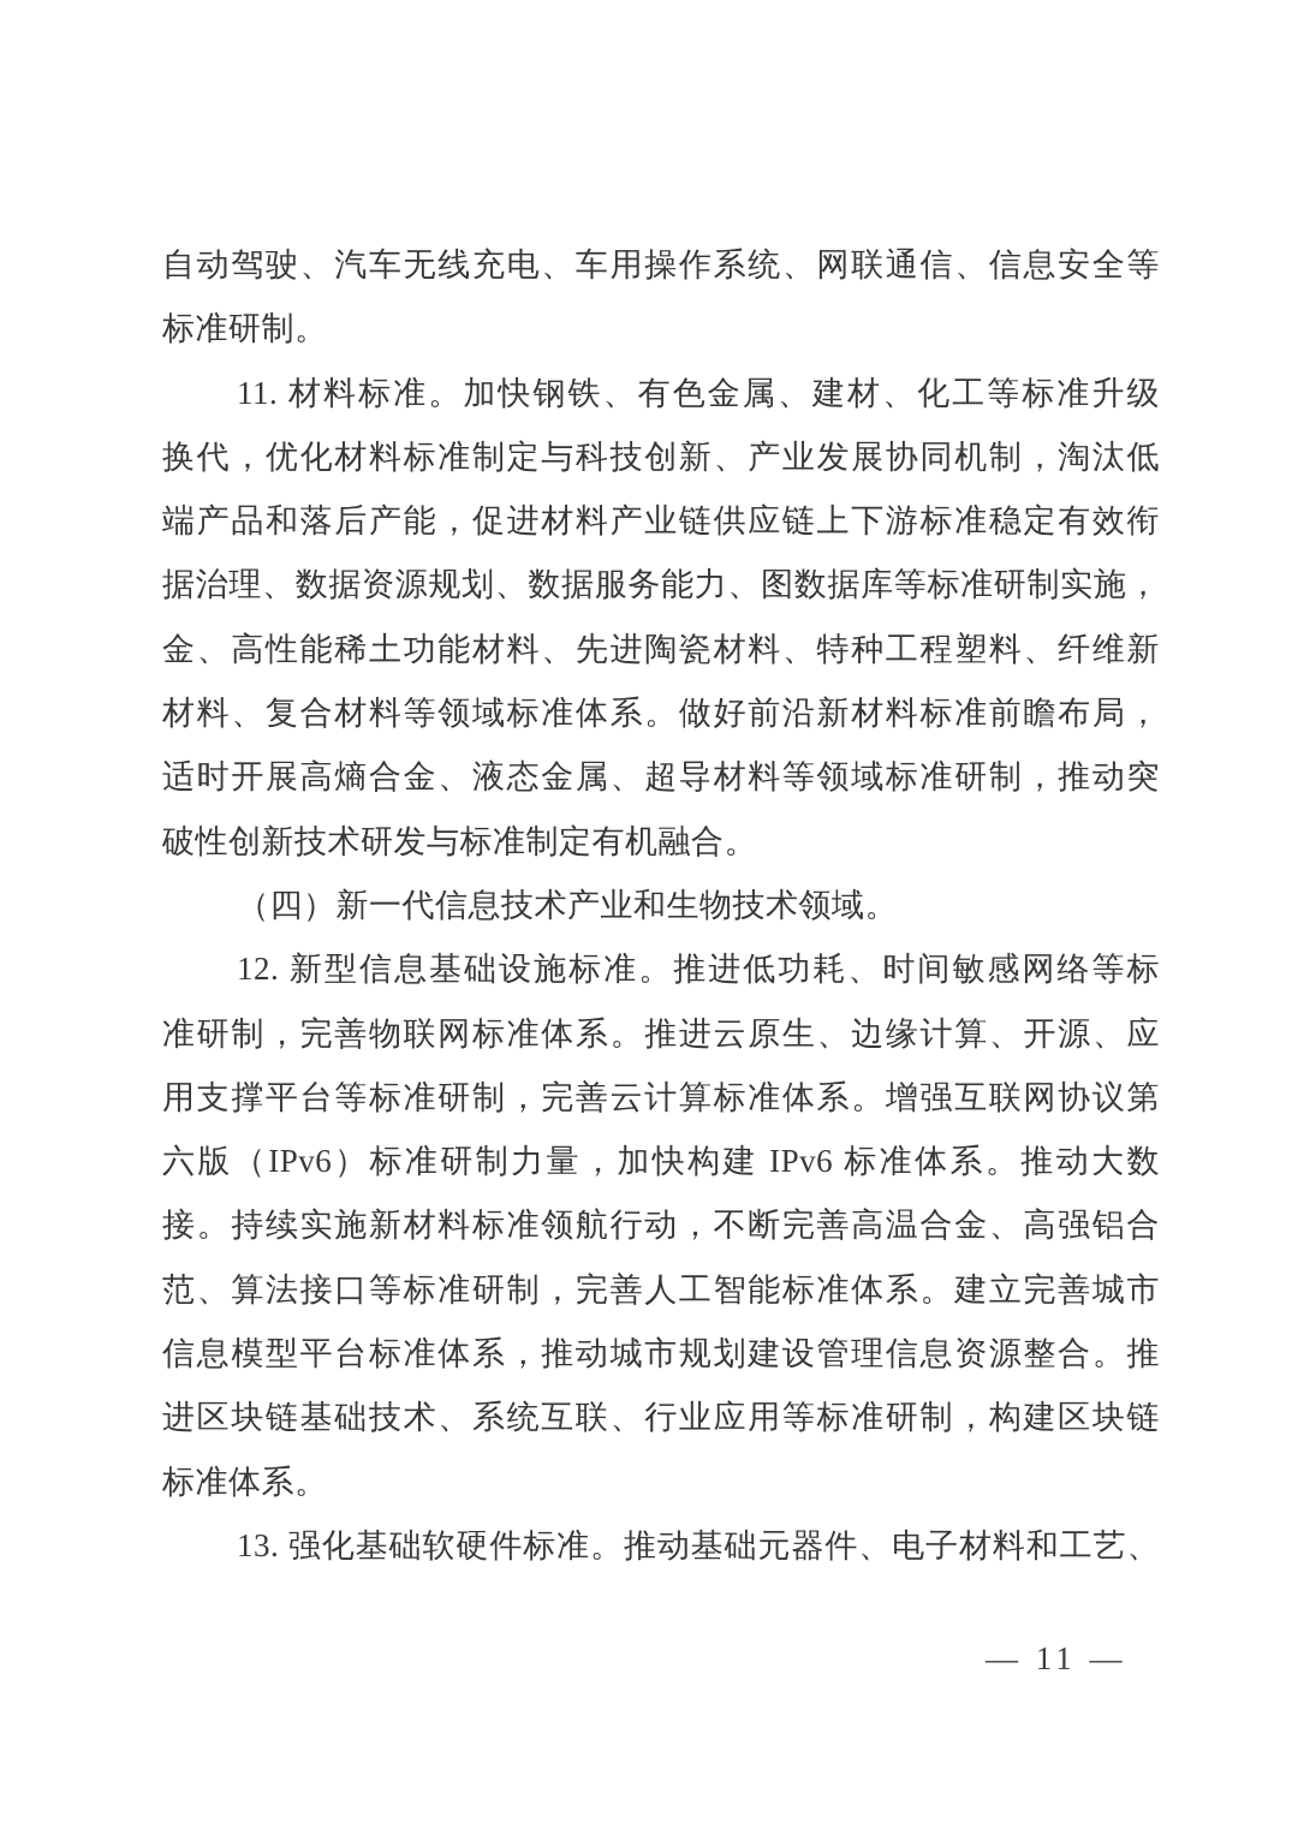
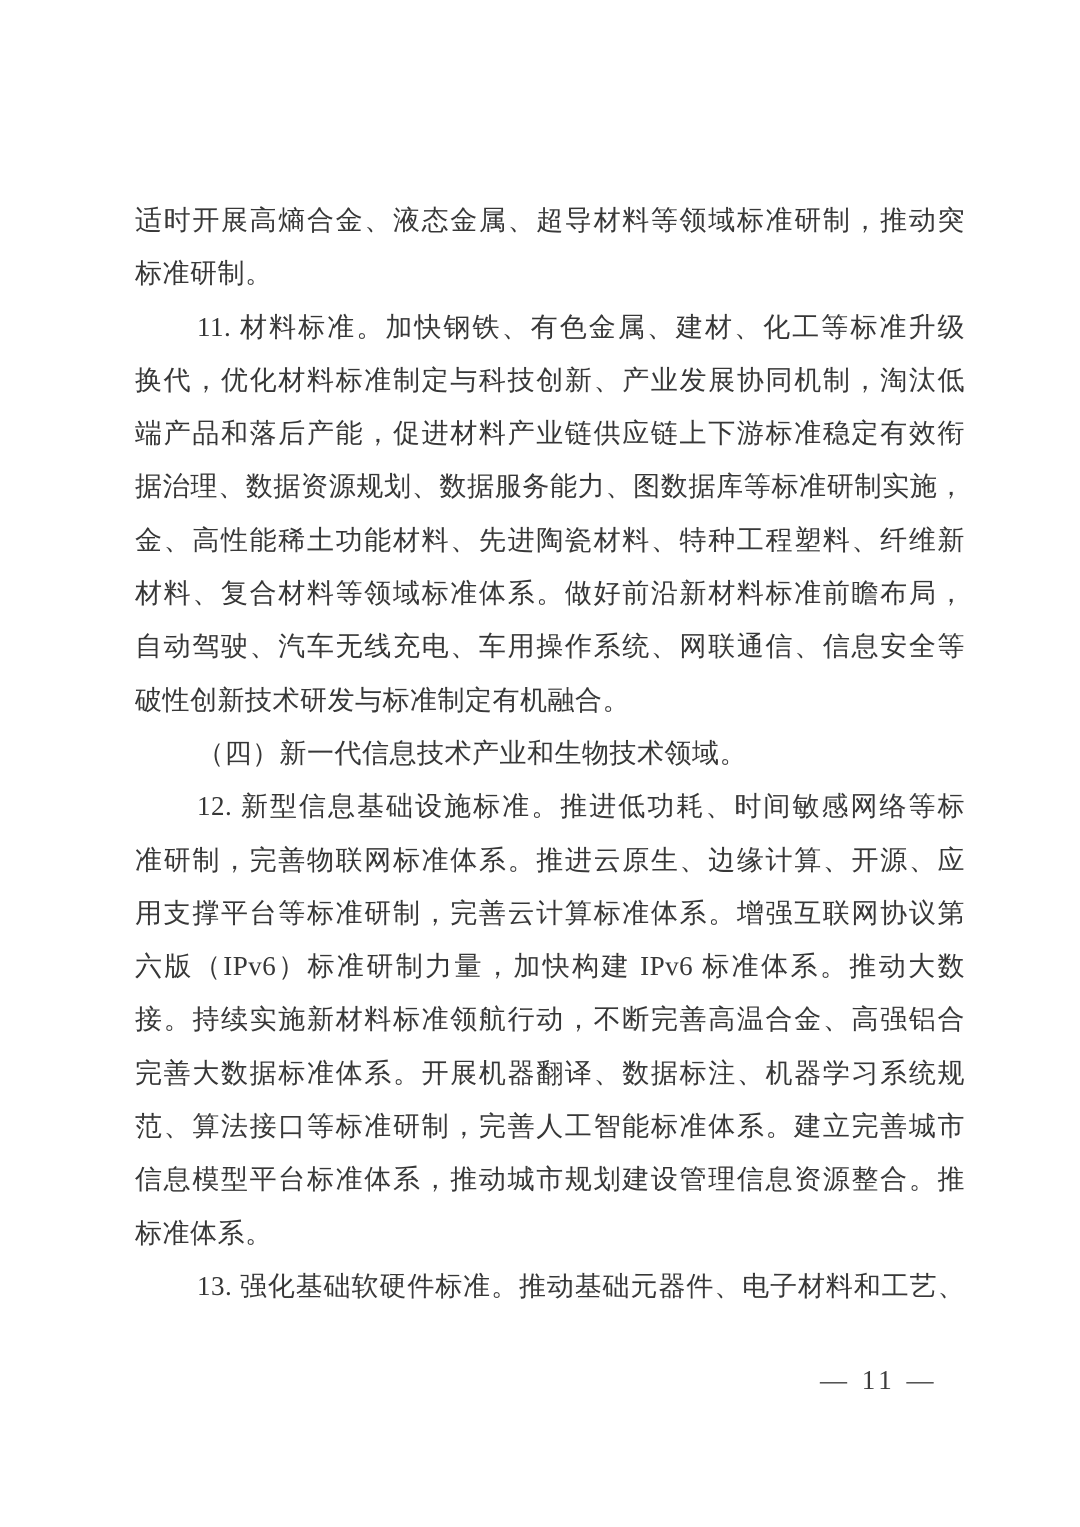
- 自动驾驶、汽车无线充电、车用操作系统、网联通信、信息安全等
+ 适时开展高熵合金、液态金属、超导材料等领域标准研制，推动突
  标准研制。
  11. 材料标准。加快钢铁、有色金属、建材、化工等标准升级
  换代，优化材料标准制定与科技创新、产业发展协同机制，淘汰低
  端产品和落后产能，促进材料产业链供应链上下游标准稳定有效衔
  据治理、数据资源规划、数据服务能力、图数据库等标准研制实施，
  金、高性能稀土功能材料、先进陶瓷材料、特种工程塑料、纤维新
  材料、复合材料等领域标准体系。做好前沿新材料标准前瞻布局，
- 适时开展高熵合金、液态金属、超导材料等领域标准研制，推动突
+ 自动驾驶、汽车无线充电、车用操作系统、网联通信、信息安全等
  破性创新技术研发与标准制定有机融合。
  （四）新一代信息技术产业和生物技术领域。
  12. 新型信息基础设施标准。推进低功耗、时间敏感网络等标
  准研制，完善物联网标准体系。推进云原生、边缘计算、开源、应
  用支撑平台等标准研制，完善云计算标准体系。增强互联网协议第
  六版（IPv6）标准研制力量，加快构建 IPv6 标准体系。推动大数
  接。持续实施新材料标准领航行动，不断完善高温合金、高强铝合
+ 完善大数据标准体系。开展机器翻译、数据标注、机器学习系统规
  范、算法接口等标准研制，完善人工智能标准体系。建立完善城市
  信息模型平台标准体系，推动城市规划建设管理信息资源整合。推
- 进区块链基础技术、系统互联、行业应用等标准研制，构建区块链
  标准体系。
  13. 强化基础软硬件标准。推动基础元器件、电子材料和工艺、
  — 11 —
